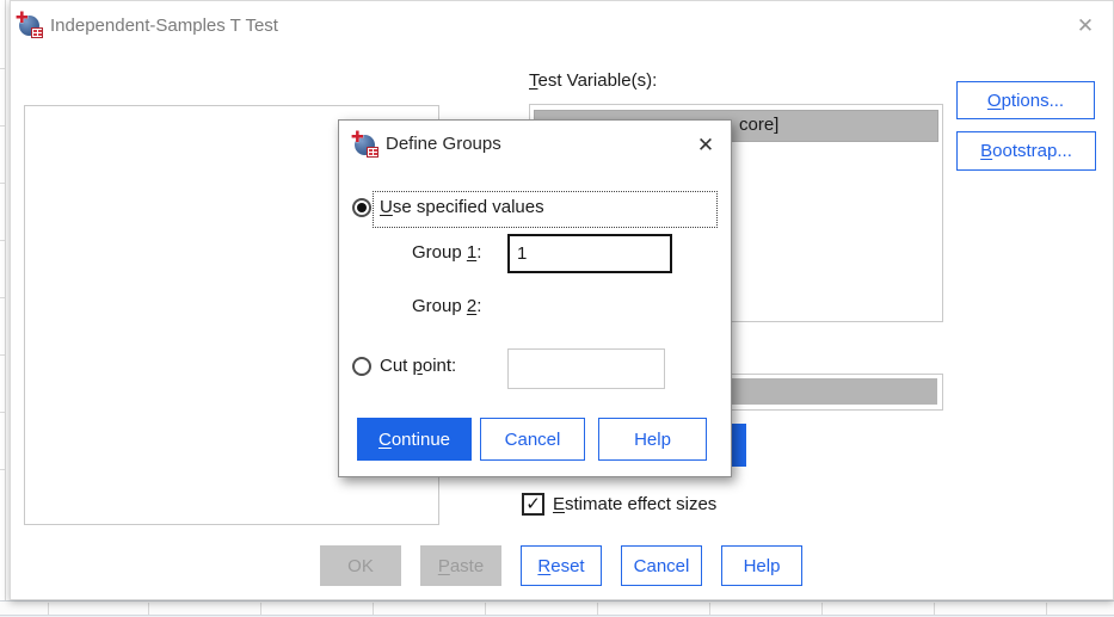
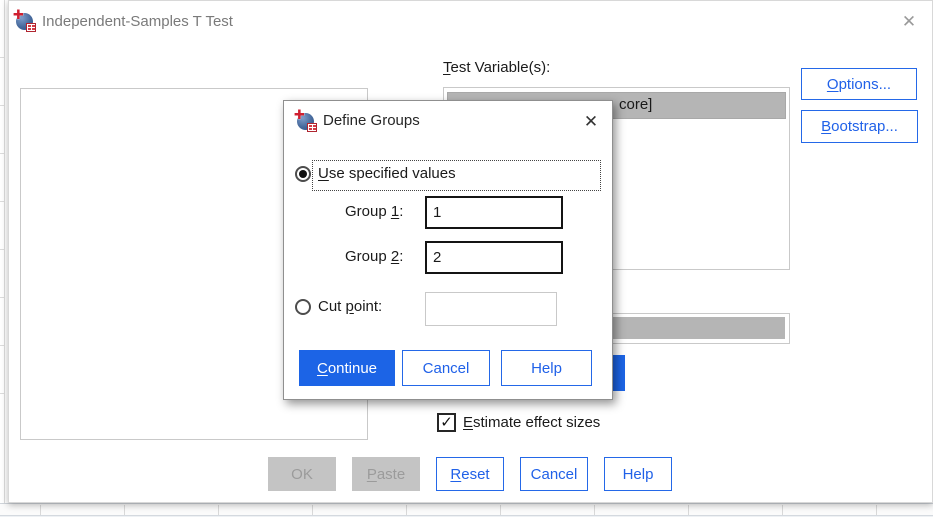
  ✚
  Independent-Samples T Test
  ✕
  Test Variable(s):
  core]
  ✓
  Estimate effect sizes
  OK
  Paste
  Reset
  Cancel
  Help
  Options...
  Bootstrap...
  ✚
  Define Groups
  ✕
  Use specified values
  Group 1:
  1
  Group 2:
+ 2
  Cut point:
  Continue
  Cancel
  Help
